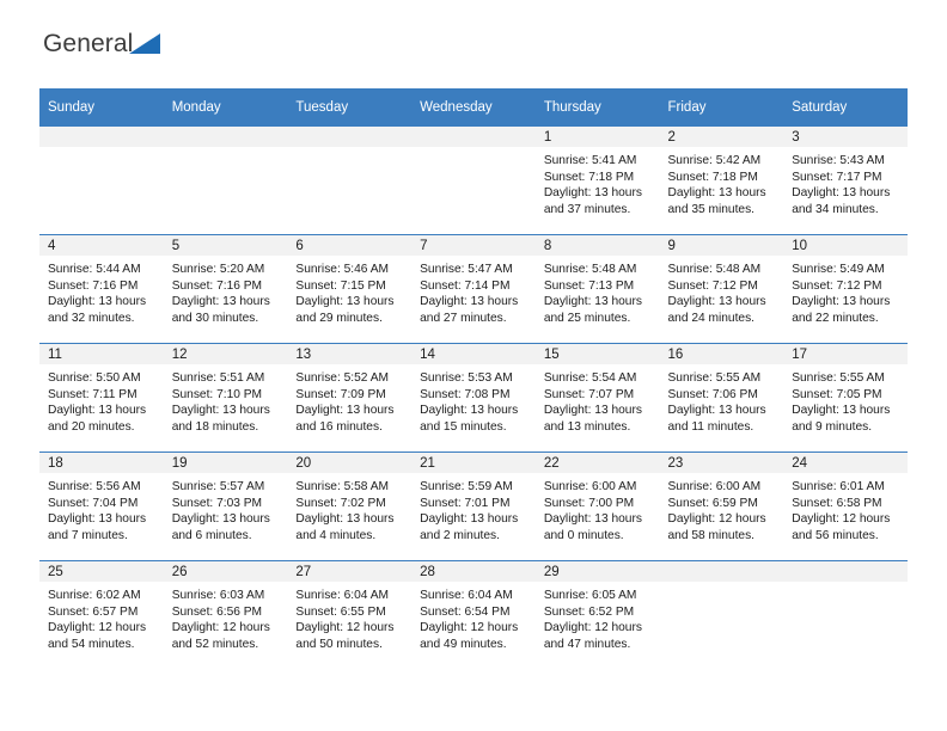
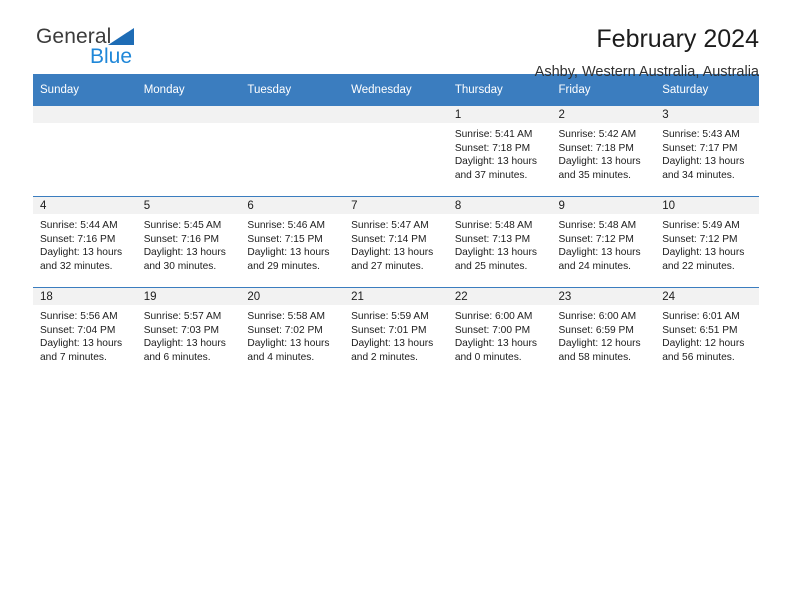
  General
+ Blue
+ February 2024
+ Ashby, Western Australia, Australia
  Sunday	Monday	Tuesday	Wednesday	Thursday	Friday	Saturday
  				1Sunrise: 5:41 AMSunset: 7:18 PMDaylight: 13 hoursand 37 minutes.	2Sunrise: 5:42 AMSunset: 7:18 PMDaylight: 13 hoursand 35 minutes.	3Sunrise: 5:43 AMSunset: 7:17 PMDaylight: 13 hoursand 34 minutes.
- 4Sunrise: 5:44 AMSunset: 7:16 PMDaylight: 13 hoursand 32 minutes.	5Sunrise: 5:20 AMSunset: 7:16 PMDaylight: 13 hoursand 30 minutes.	6Sunrise: 5:46 AMSunset: 7:15 PMDaylight: 13 hoursand 29 minutes.	7Sunrise: 5:47 AMSunset: 7:14 PMDaylight: 13 hoursand 27 minutes.	8Sunrise: 5:48 AMSunset: 7:13 PMDaylight: 13 hoursand 25 minutes.	9Sunrise: 5:48 AMSunset: 7:12 PMDaylight: 13 hoursand 24 minutes.	10Sunrise: 5:49 AMSunset: 7:12 PMDaylight: 13 hoursand 22 minutes.
+ 4Sunrise: 5:44 AMSunset: 7:16 PMDaylight: 13 hoursand 32 minutes.	5Sunrise: 5:45 AMSunset: 7:16 PMDaylight: 13 hoursand 30 minutes.	6Sunrise: 5:46 AMSunset: 7:15 PMDaylight: 13 hoursand 29 minutes.	7Sunrise: 5:47 AMSunset: 7:14 PMDaylight: 13 hoursand 27 minutes.	8Sunrise: 5:48 AMSunset: 7:13 PMDaylight: 13 hoursand 25 minutes.	9Sunrise: 5:48 AMSunset: 7:12 PMDaylight: 13 hoursand 24 minutes.	10Sunrise: 5:49 AMSunset: 7:12 PMDaylight: 13 hoursand 22 minutes.
- 11Sunrise: 5:50 AMSunset: 7:11 PMDaylight: 13 hoursand 20 minutes.	12Sunrise: 5:51 AMSunset: 7:10 PMDaylight: 13 hoursand 18 minutes.	13Sunrise: 5:52 AMSunset: 7:09 PMDaylight: 13 hoursand 16 minutes.	14Sunrise: 5:53 AMSunset: 7:08 PMDaylight: 13 hoursand 15 minutes.	15Sunrise: 5:54 AMSunset: 7:07 PMDaylight: 13 hoursand 13 minutes.	16Sunrise: 5:55 AMSunset: 7:06 PMDaylight: 13 hoursand 11 minutes.	17Sunrise: 5:55 AMSunset: 7:05 PMDaylight: 13 hoursand 9 minutes.
- 18Sunrise: 5:56 AMSunset: 7:04 PMDaylight: 13 hoursand 7 minutes.	19Sunrise: 5:57 AMSunset: 7:03 PMDaylight: 13 hoursand 6 minutes.	20Sunrise: 5:58 AMSunset: 7:02 PMDaylight: 13 hoursand 4 minutes.	21Sunrise: 5:59 AMSunset: 7:01 PMDaylight: 13 hoursand 2 minutes.	22Sunrise: 6:00 AMSunset: 7:00 PMDaylight: 13 hoursand 0 minutes.	23Sunrise: 6:00 AMSunset: 6:59 PMDaylight: 12 hoursand 58 minutes.	24Sunrise: 6:01 AMSunset: 6:58 PMDaylight: 12 hoursand 56 minutes.
+ 18Sunrise: 5:56 AMSunset: 7:04 PMDaylight: 13 hoursand 7 minutes.	19Sunrise: 5:57 AMSunset: 7:03 PMDaylight: 13 hoursand 6 minutes.	20Sunrise: 5:58 AMSunset: 7:02 PMDaylight: 13 hoursand 4 minutes.	21Sunrise: 5:59 AMSunset: 7:01 PMDaylight: 13 hoursand 2 minutes.	22Sunrise: 6:00 AMSunset: 7:00 PMDaylight: 13 hoursand 0 minutes.	23Sunrise: 6:00 AMSunset: 6:59 PMDaylight: 12 hoursand 58 minutes.	24Sunrise: 6:01 AMSunset: 6:51 PMDaylight: 12 hoursand 56 minutes.
- 25Sunrise: 6:02 AMSunset: 6:57 PMDaylight: 12 hoursand 54 minutes.	26Sunrise: 6:03 AMSunset: 6:56 PMDaylight: 12 hoursand 52 minutes.	27Sunrise: 6:04 AMSunset: 6:55 PMDaylight: 12 hoursand 50 minutes.	28Sunrise: 6:04 AMSunset: 6:54 PMDaylight: 12 hoursand 49 minutes.	29Sunrise: 6:05 AMSunset: 6:52 PMDaylight: 12 hoursand 47 minutes.
